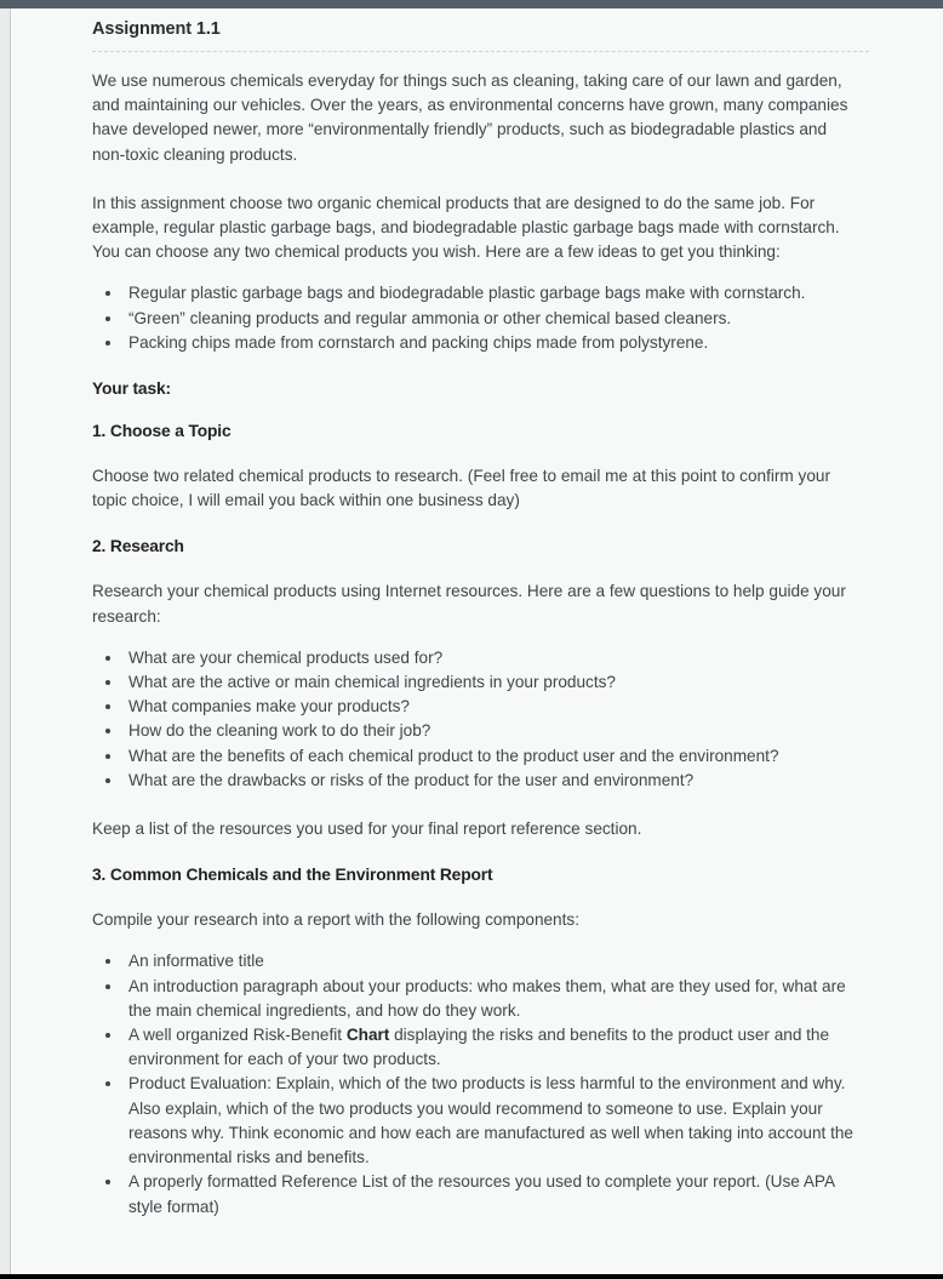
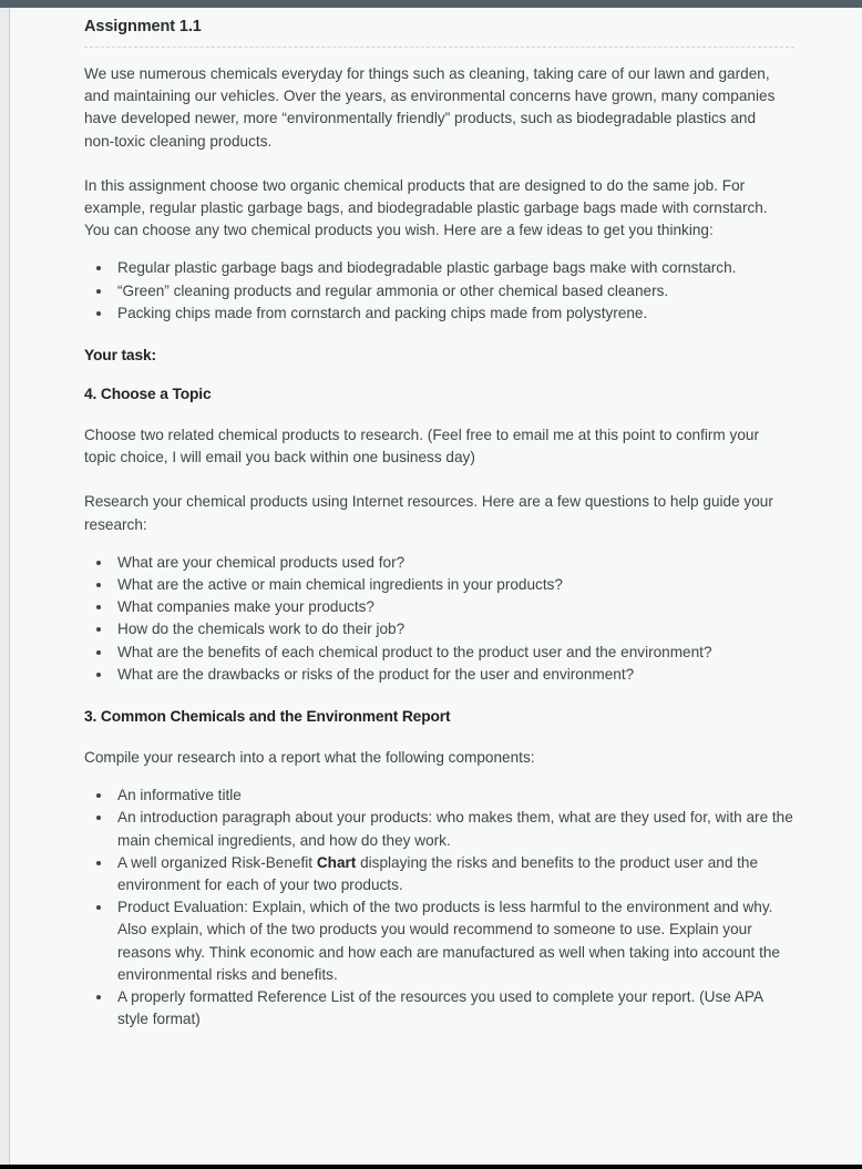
  Assignment 1.1
  We use numerous chemicals everyday for things such as cleaning, taking care of our lawn and garden, and maintaining our vehicles. Over the years, as environmental concerns have grown, many companies have developed newer, more “environmentally friendly” products, such as biodegradable plastics and non-toxic cleaning products.
  In this assignment choose two organic chemical products that are designed to do the same job. For example, regular plastic garbage bags, and biodegradable plastic garbage bags made with cornstarch. You can choose any two chemical products you wish. Here are a few ideas to get you thinking:
  Regular plastic garbage bags and biodegradable plastic garbage bags make with cornstarch.
  “Green” cleaning products and regular ammonia or other chemical based cleaners.
  Packing chips made from cornstarch and packing chips made from polystyrene.
  Your task:
- 1. Choose a Topic
+ 4. Choose a Topic
  Choose two related chemical products to research. (Feel free to email me at this point to confirm your topic choice, I will email you back within one business day)
- 2. Research
  Research your chemical products using Internet resources. Here are a few questions to help guide your research:
  What are your chemical products used for?
  What are the active or main chemical ingredients in your products?
  What companies make your products?
- How do the cleaning work to do their job?
+ How do the chemicals work to do their job?
  What are the benefits of each chemical product to the product user and the environment?
  What are the drawbacks or risks of the product for the user and environment?
- Keep a list of the resources you used for your final report reference section.
  3. Common Chemicals and the Environment Report
- Compile your research into a report with the following components:
+ Compile your research into a report what the following components:
  An informative title
- An introduction paragraph about your products: who makes them, what are they used for, what are the main chemical ingredients, and how do they work.
+ An introduction paragraph about your products: who makes them, what are they used for, with are the main chemical ingredients, and how do they work.
  A well organized Risk-Benefit Chart displaying the risks and benefits to the product user and the environment for each of your two products.
  Product Evaluation: Explain, which of the two products is less harmful to the environment and why. Also explain, which of the two products you would recommend to someone to use. Explain your reasons why. Think economic and how each are manufactured as well when taking into account the environmental risks and benefits.
  A properly formatted Reference List of the resources you used to complete your report. (Use APA style format)
